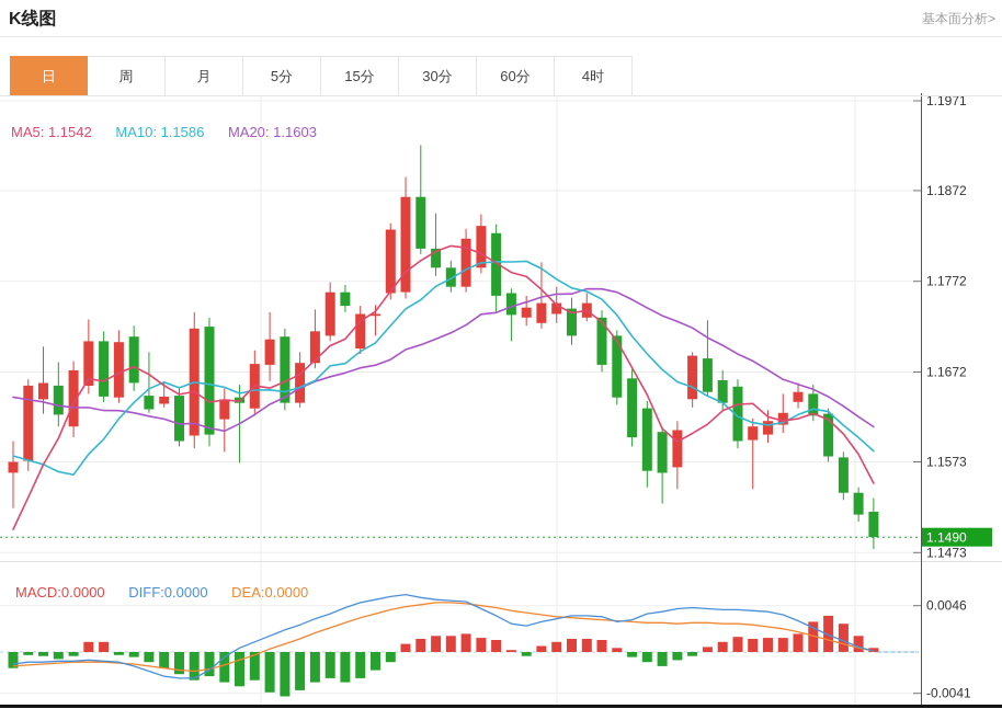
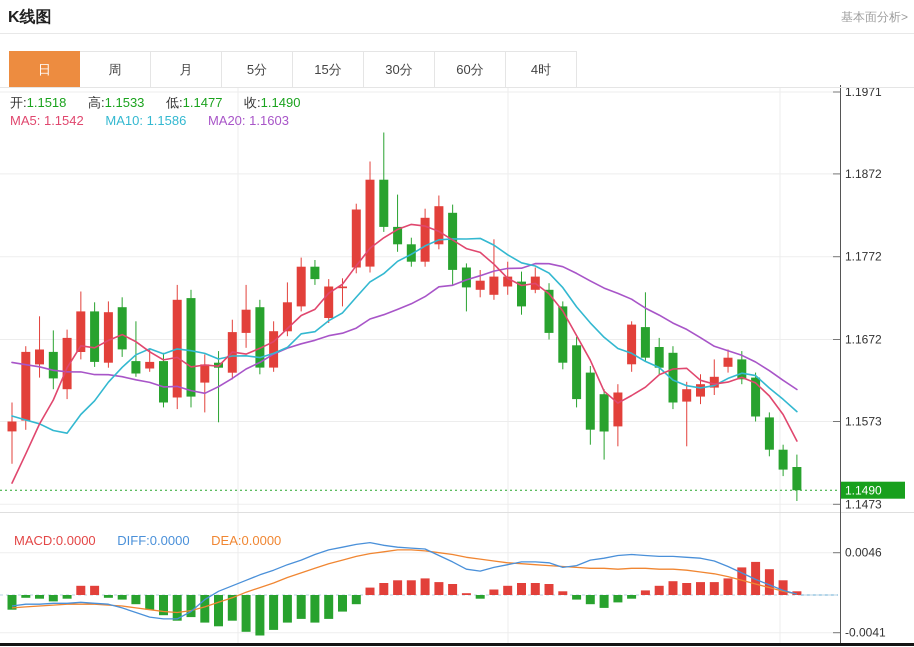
  1.1971
  1.1872
  1.1772
  1.1672
  1.1573
  1.1473
  0.0046
  -0.0041
  1.1490
  K线图
  基本面分析>
  日
  周
  月
  5分
  15分
  30分
  60分
  4时
+ 开:1.1518 高:1.1533 低:1.1477 收:1.1490
  MA5: 1.1542 MA10: 1.1586 MA20: 1.1603
  MACD:0.0000 DIFF:0.0000 DEA:0.0000
